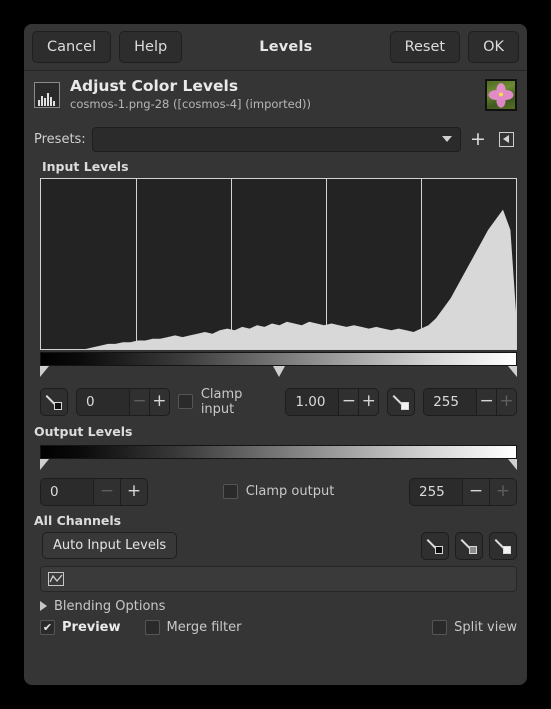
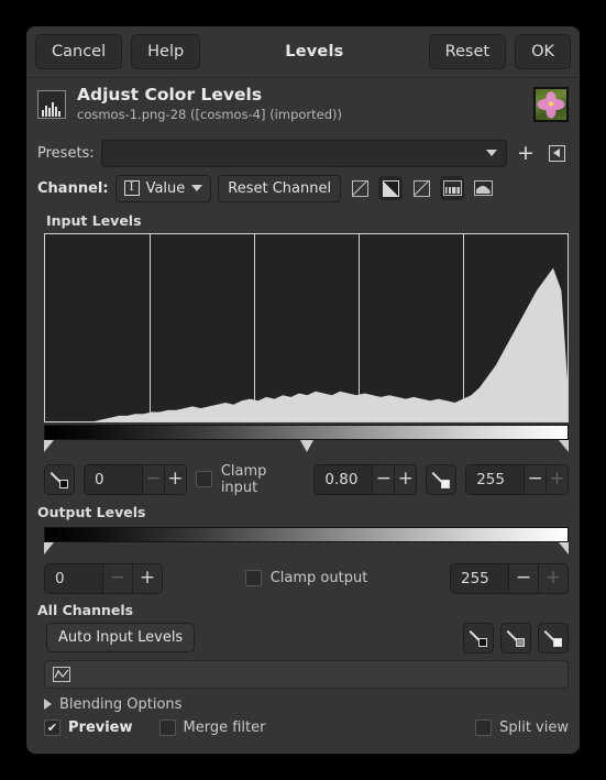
  Cancel
  Help
  Levels
  Reset
  OK
  Adjust Color Levels
  cosmos-1.png-28 ([cosmos-4] (imported))
  Presets:
  +
+ Channel:
+ I
+ Value
+ Reset Channel
  Input Levels
  0
  −
  +
  Clamp input
- 1.00
+ 0.80
  −
  +
  255
  −
  +
  Output Levels
  0
  −
  +
  Clamp output
  255
  −
  +
  All Channels
  Auto Input Levels
  Blending Options
  Preview
  Merge filter
  Split view
